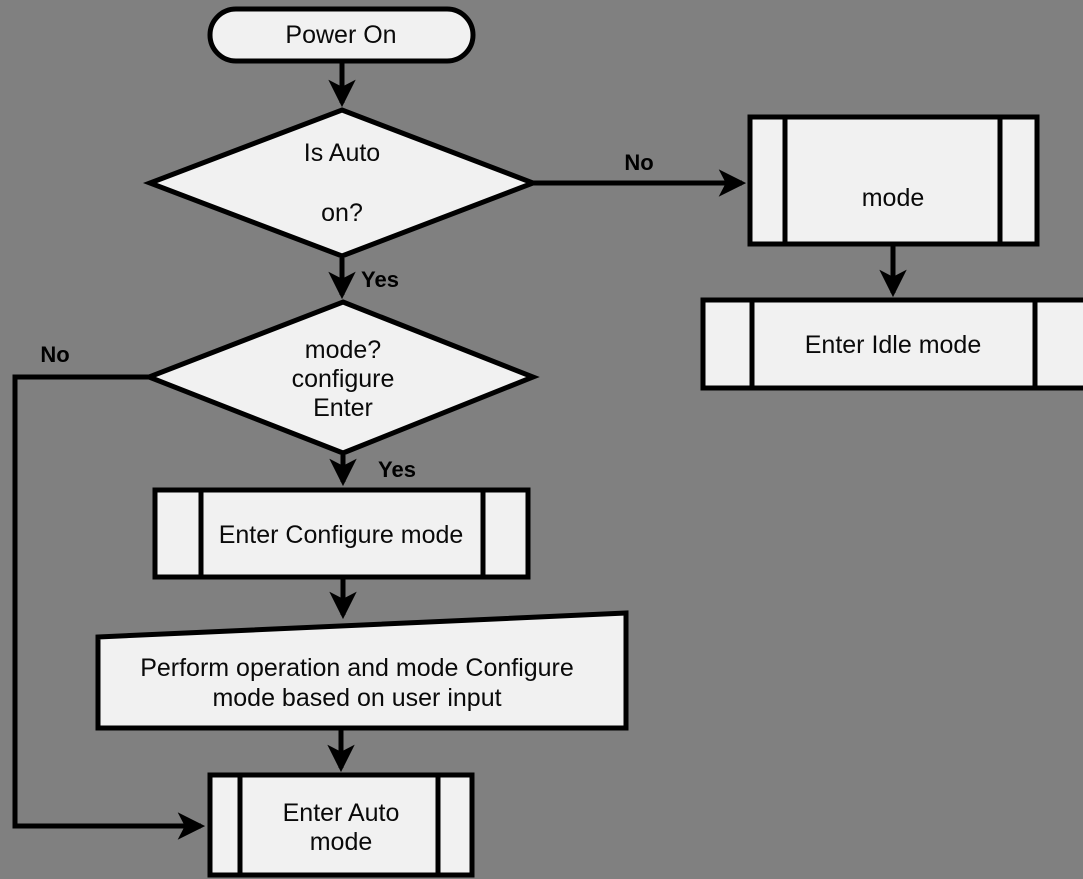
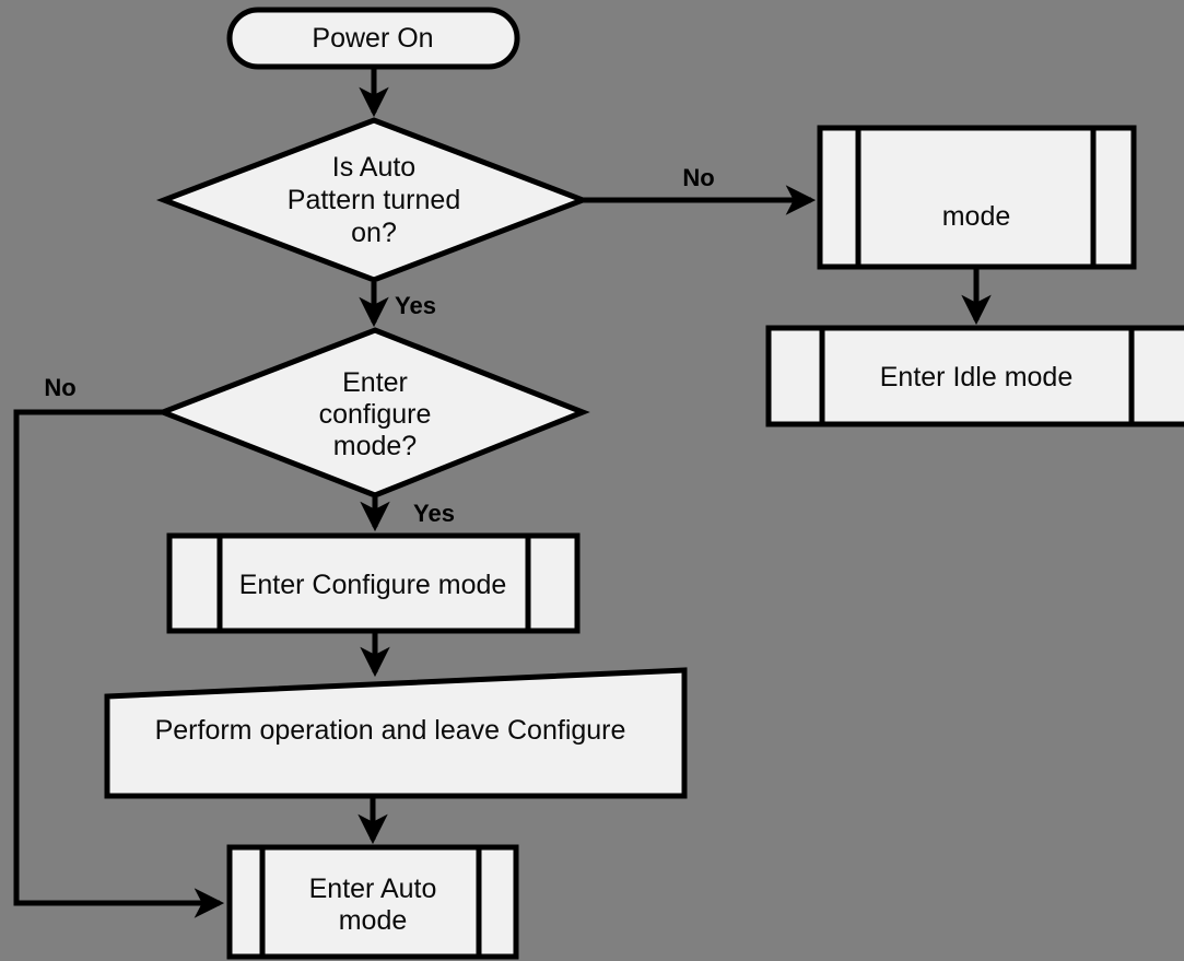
  No
  Yes
  No
  Yes
  Power On
  Is Auto
+ Pattern turned
  on?
  mode
  Enter Idle mode
- mode?
+ Enter
  configure
- Enter
+ mode?
  Enter Configure mode
- Perform operation and mode Configure
+ Perform operation and leave Configure
- mode based on user input
  Enter Auto
  mode
